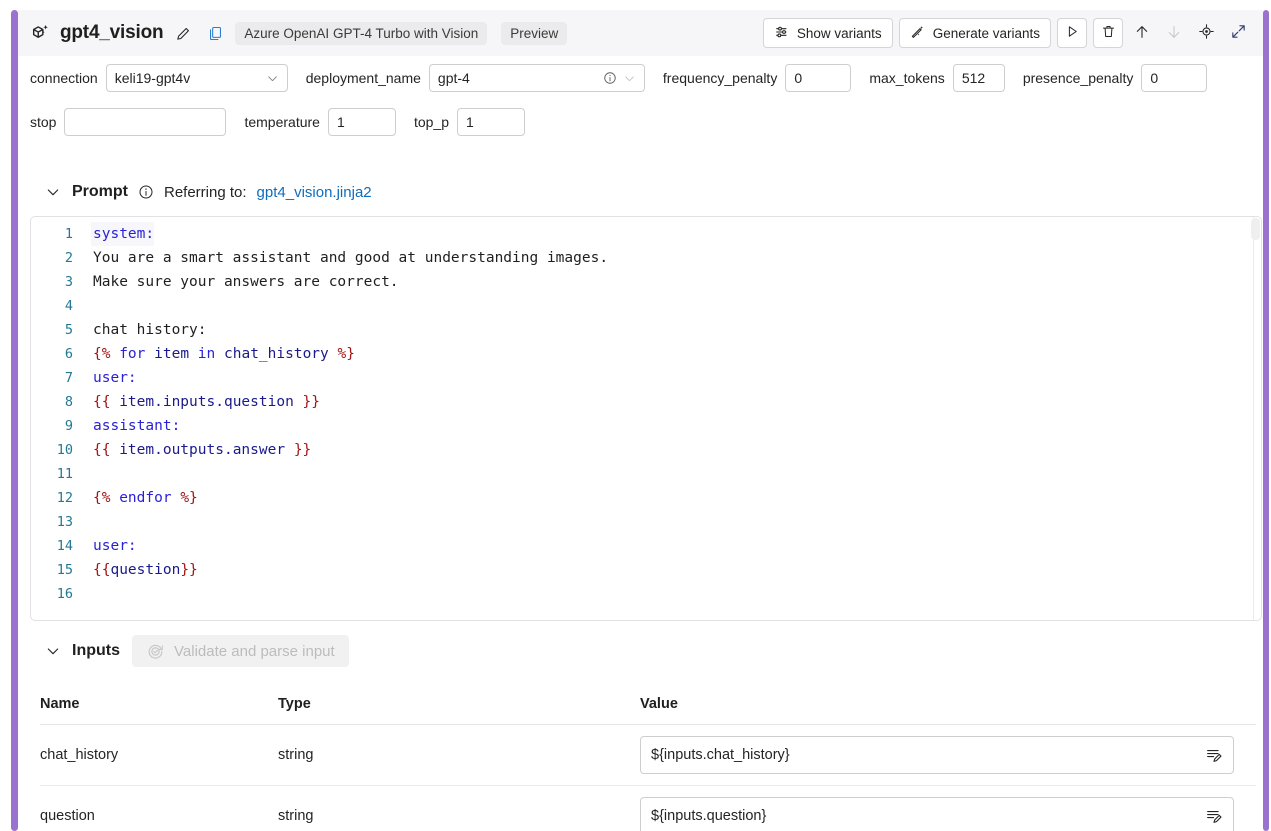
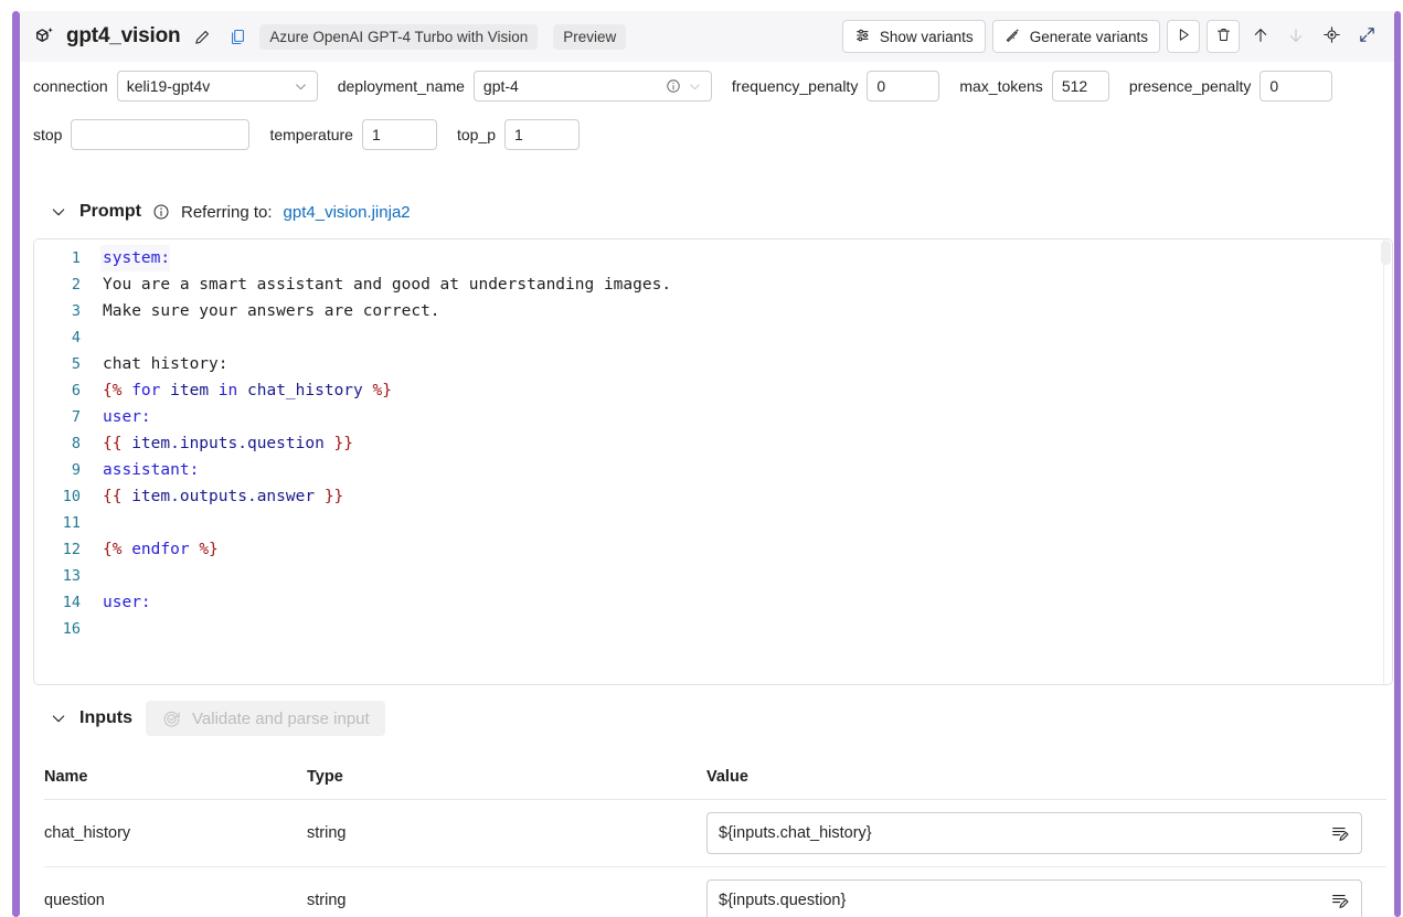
  gpt4_vision
  Azure OpenAI GPT-4 Turbo with Vision
  Preview
  Show variants
  Generate variants
  connection
  keli19-gpt4v
  deployment_name
  gpt-4
  frequency_penalty
  0
  max_tokens
  512
  presence_penalty
  0
  stop
  temperature
  1
  top_p
  1
  Prompt
  Referring to:
  gpt4_vision.jinja2
  1
  system:
  2
  You are a smart assistant and good at understanding images.
  3
  Make sure your answers are correct.
  4
  5
  chat history:
  6
  {% for item in chat_history %}
  7
  user:
  8
  {{ item.inputs.question }}
  9
  assistant:
  10
  {{ item.outputs.answer }}
  11
  12
  {% endfor %}
  13
  14
  user:
- 15
- {{question}}
  16
  Inputs
  Validate and parse input
  Name
  Type
  Value
  chat_history
  string
  ${inputs.chat_history}
  question
  string
  ${inputs.question}
